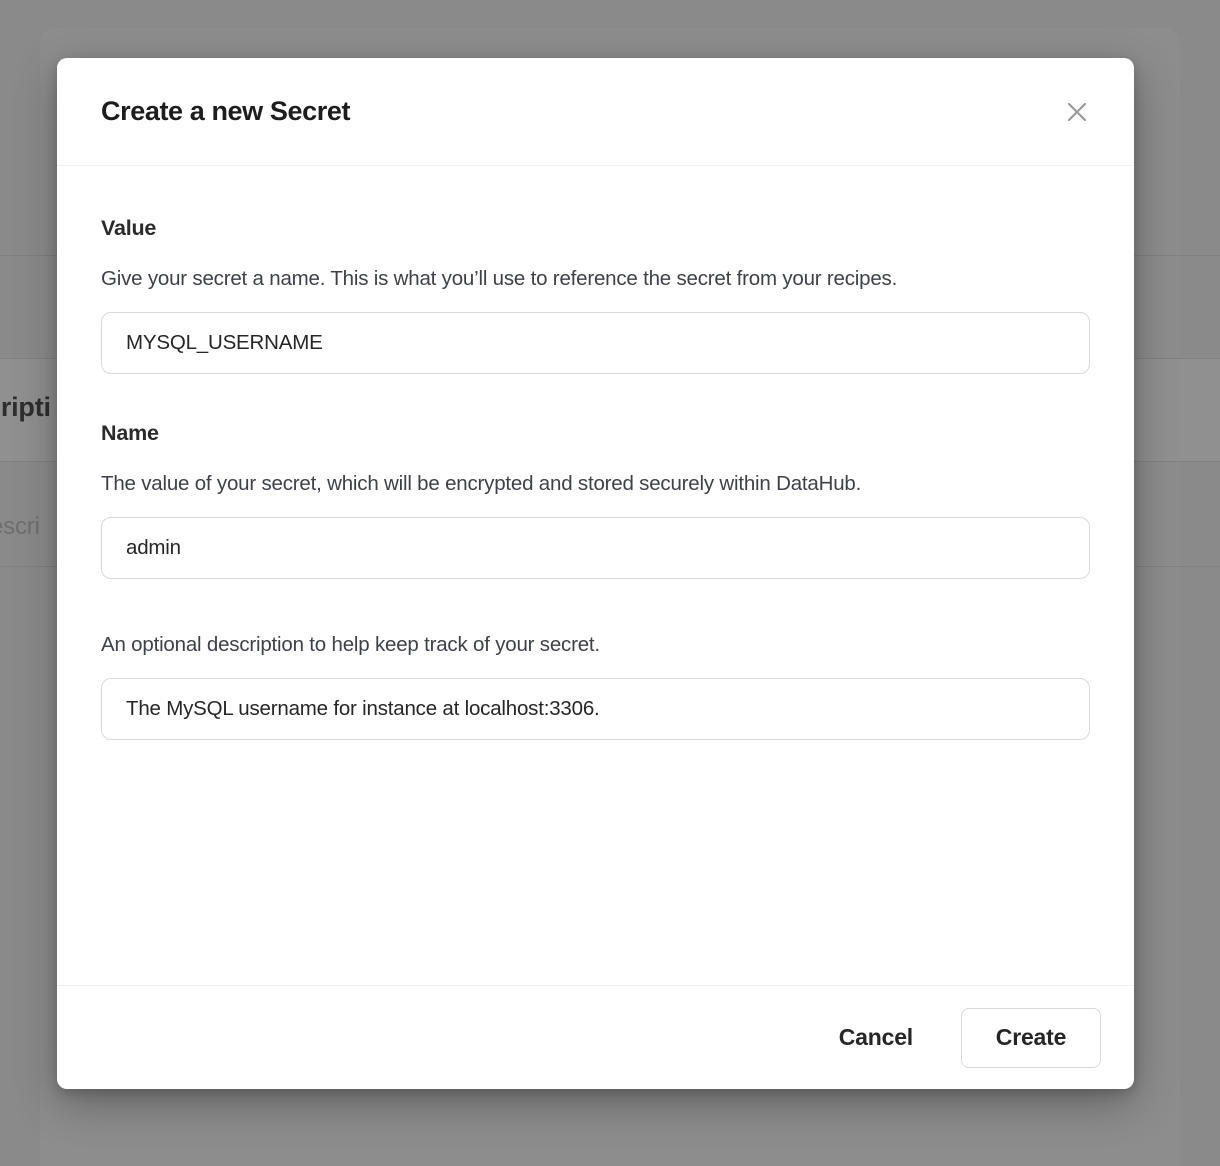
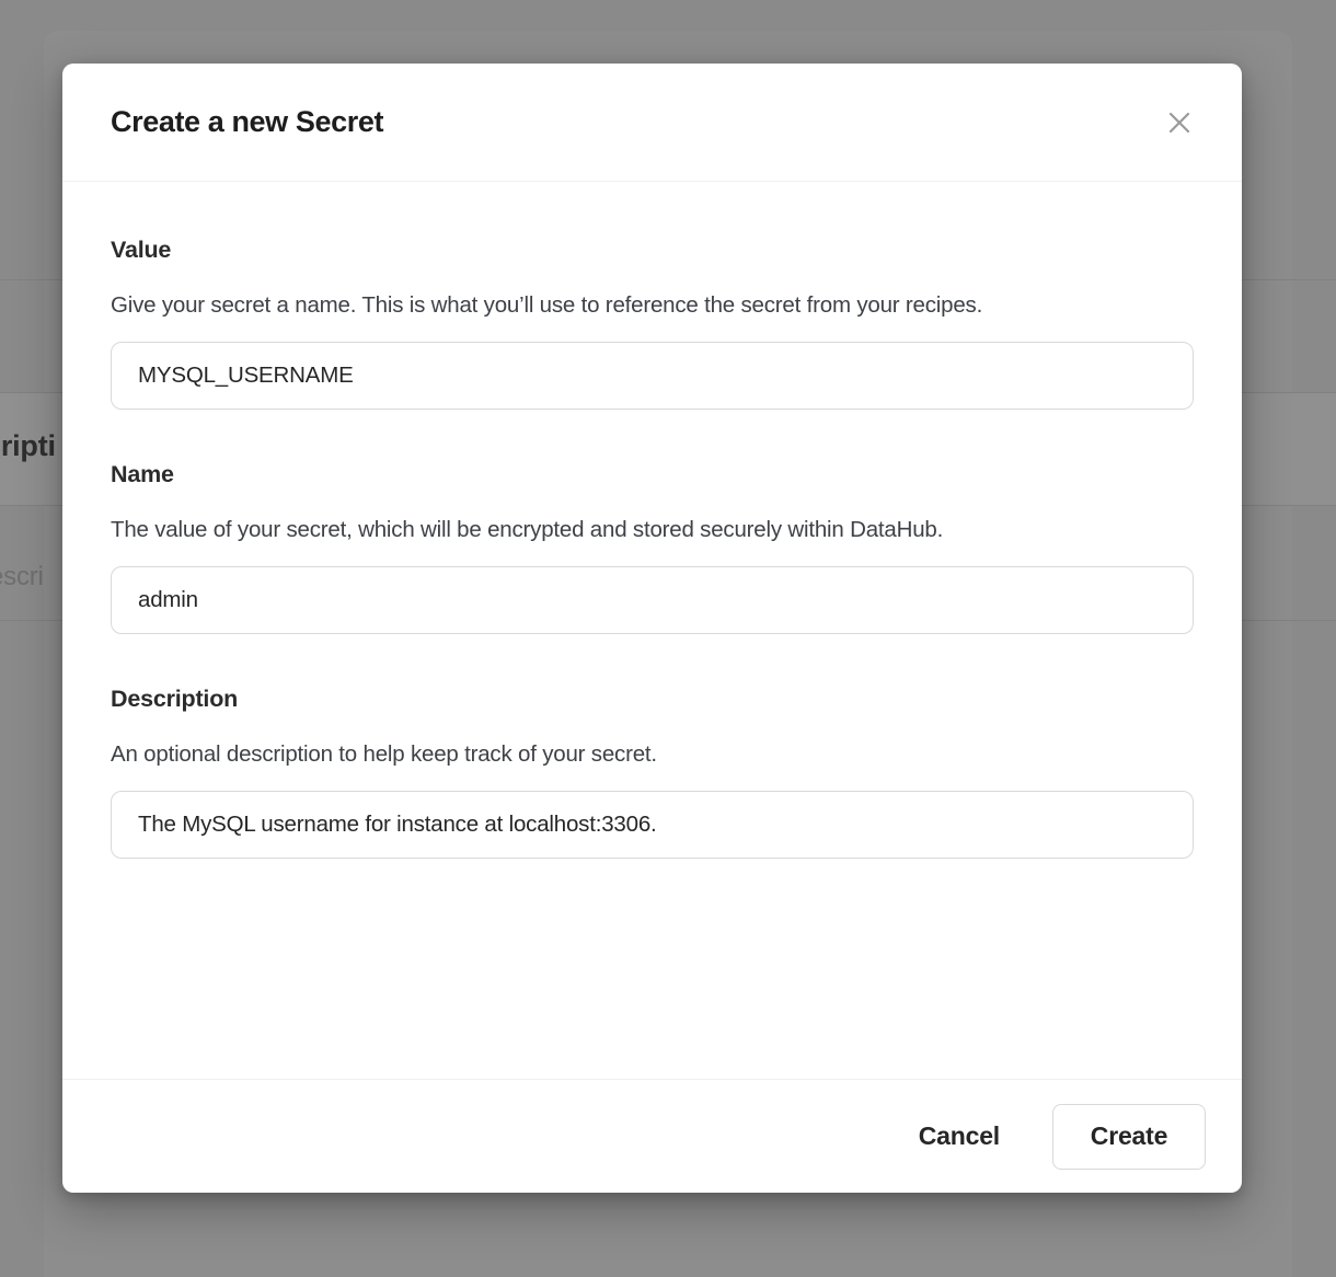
  ripti
  scri
  Create a new Secret
  Value
  Give your secret a name. This is what you’ll use to reference the secret from your recipes.
  MYSQL_USERNAME
  Name
  The value of your secret, which will be encrypted and stored securely within DataHub.
  admin
+ Description
  An optional description to help keep track of your secret.
  The MySQL username for instance at localhost:3306.
  Cancel
  Create
